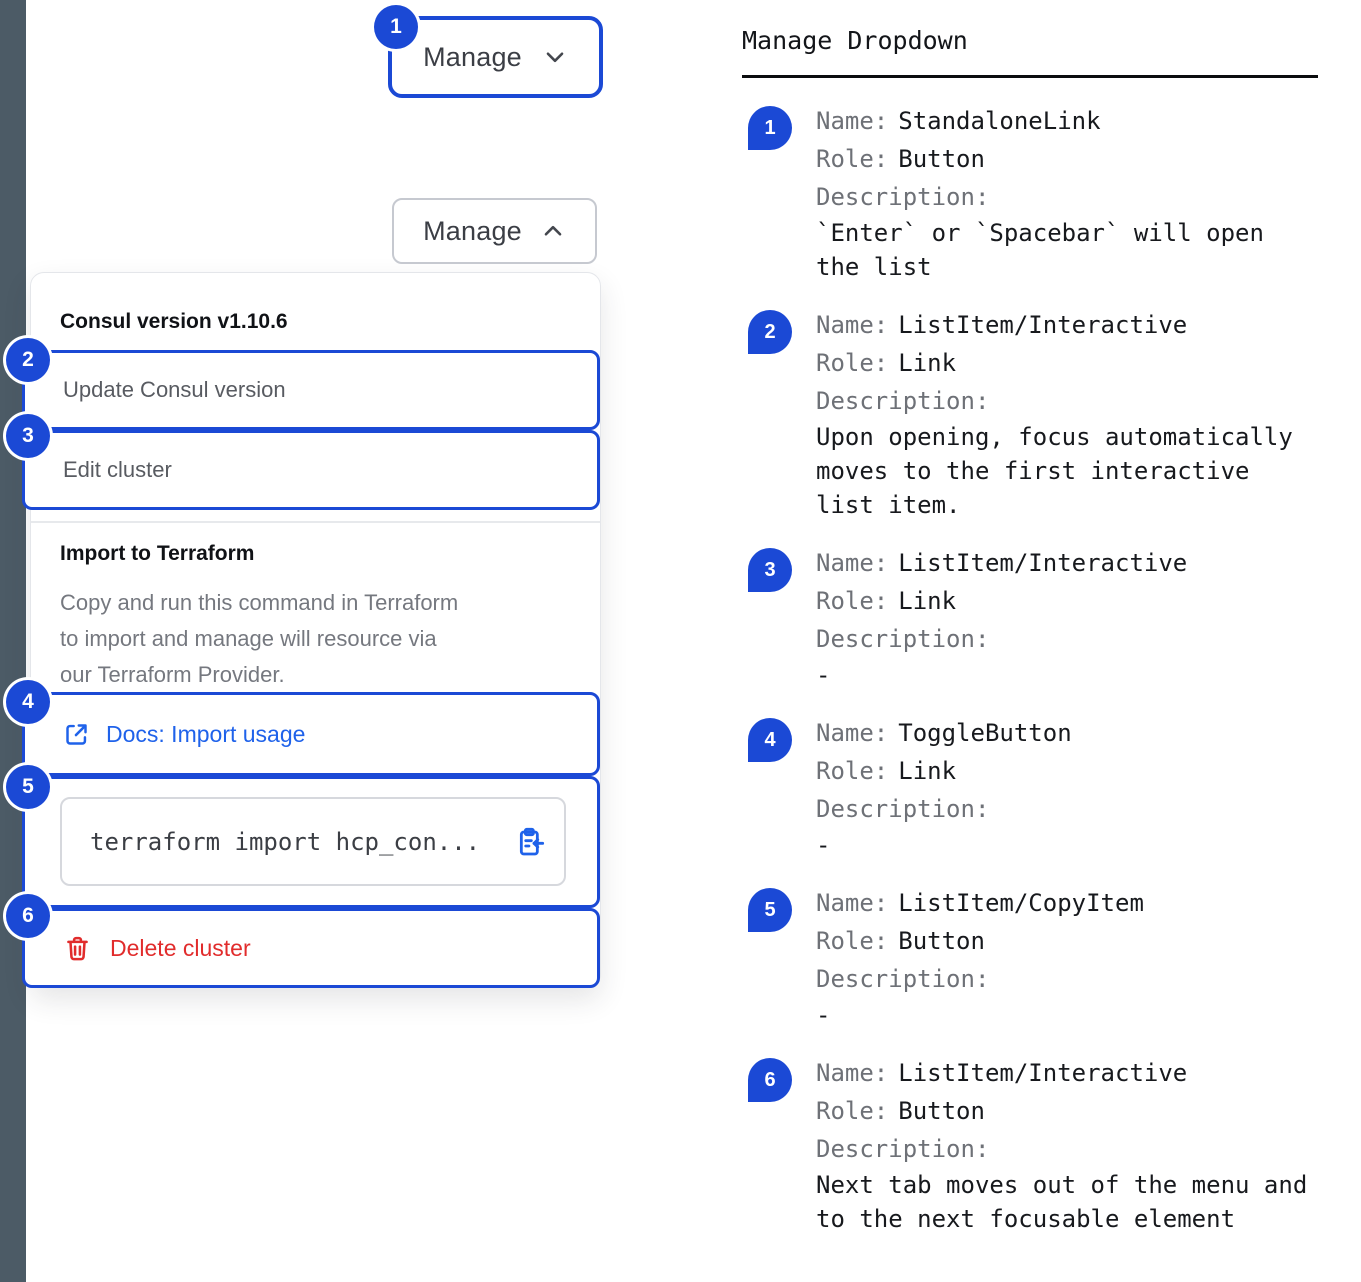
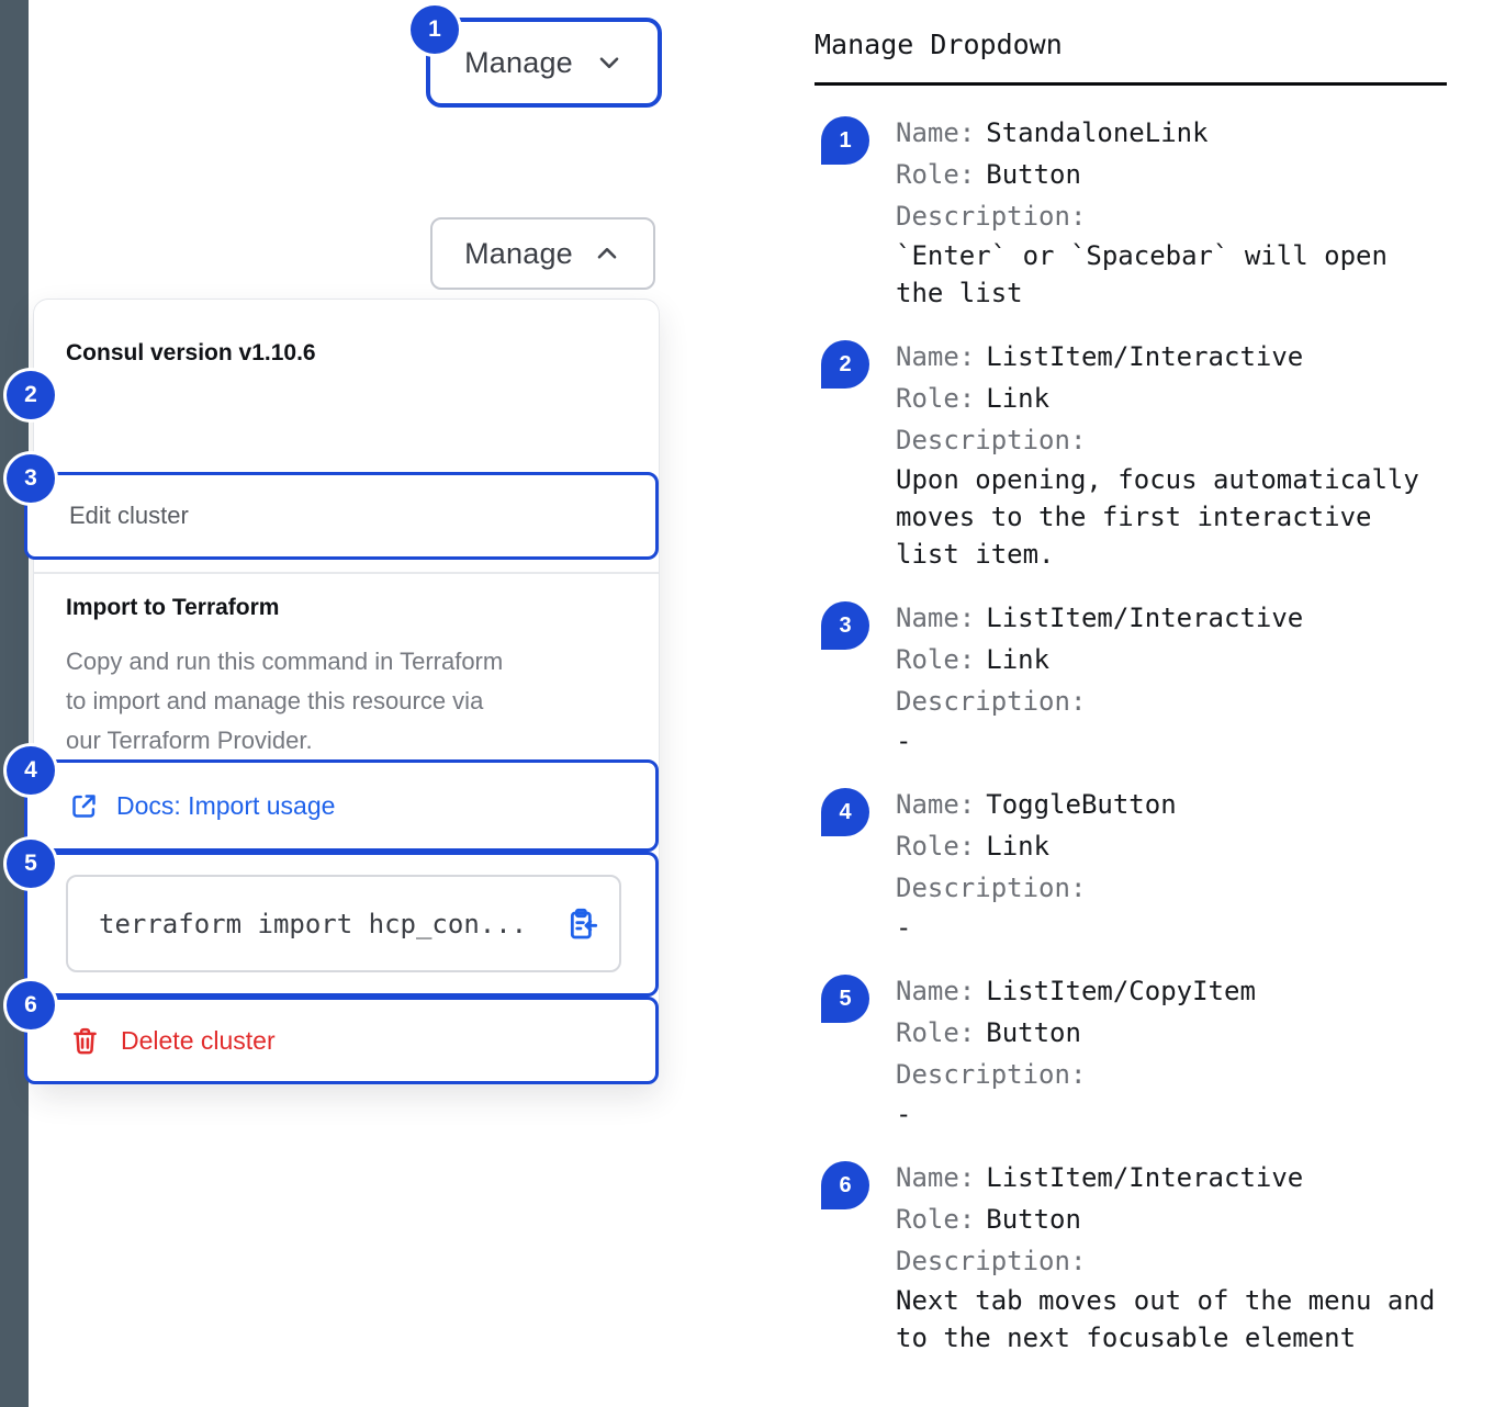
  Manage
  1
  Manage
  Consul version v1.10.6
- Update Consul version
  Edit cluster
  Import to Terraform
  Copy and run this command in Terraform
- to import and manage will resource via
+ to import and manage this resource via
  our Terraform Provider.
  Docs: Import usage
  terraform import hcp_con...
  Delete cluster
  2
  3
  4
  5
  6
  Manage Dropdown
  1
  Name: StandaloneLink
  Role: Button
  Description:
  `Enter` or `Spacebar` will open the list
  2
  Name: ListItem/Interactive
  Role: Link
  Description:
  Upon opening, focus automatically moves to the first interactive list item.
  3
  Name: ListItem/Interactive
  Role: Link
  Description:
  -
  4
  Name: ToggleButton
  Role: Link
  Description:
  -
  5
  Name: ListItem/CopyItem
  Role: Button
  Description:
  -
  6
  Name: ListItem/Interactive
  Role: Button
  Description:
  Next tab moves out of the menu and to the next focusable element
